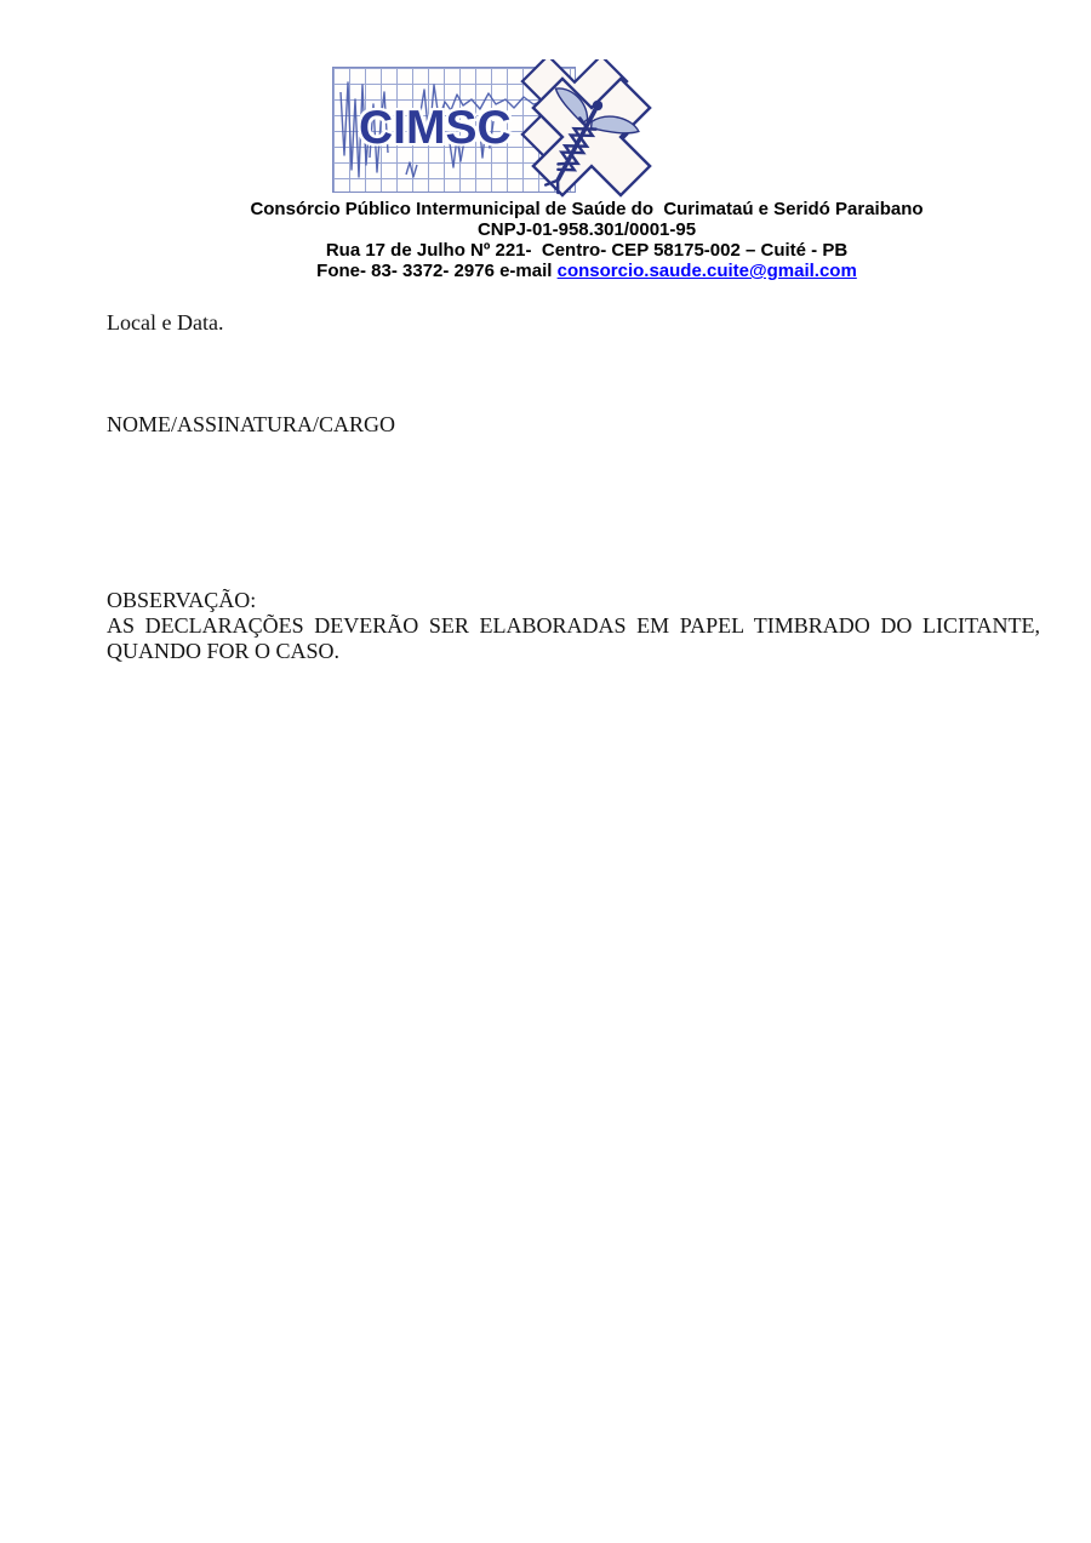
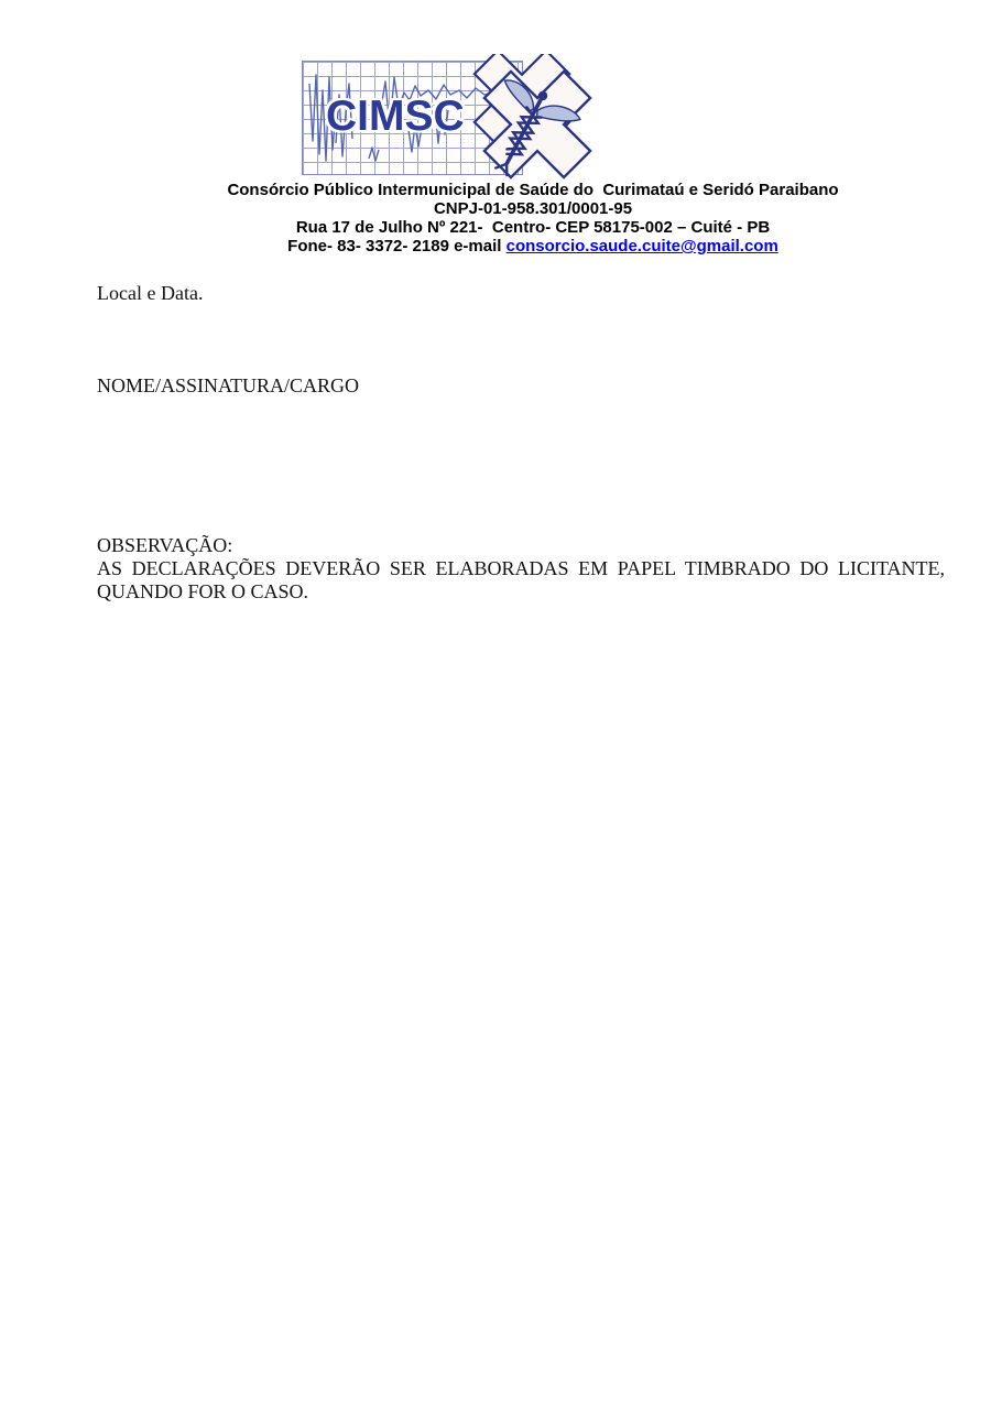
  CIMSC
  Consórcio Público Intermunicipal de Saúde do Curimataú e Seridó Paraibano
  CNPJ-01-958.301/0001-95
  Rua 17 de Julho Nº 221- Centro- CEP 58175-002 – Cuité - PB
- Fone- 83- 3372- 2976 e-mail consorcio.saude.cuite@gmail.com
+ Fone- 83- 3372- 2189 e-mail consorcio.saude.cuite@gmail.com
  Local e Data.
  NOME/ASSINATURA/CARGO
  OBSERVAÇÃO:
  AS DECLARAÇÕES DEVERÃO SER ELABORADAS EM PAPEL TIMBRADO DO LICITANTE,
  QUANDO FOR O CASO.
